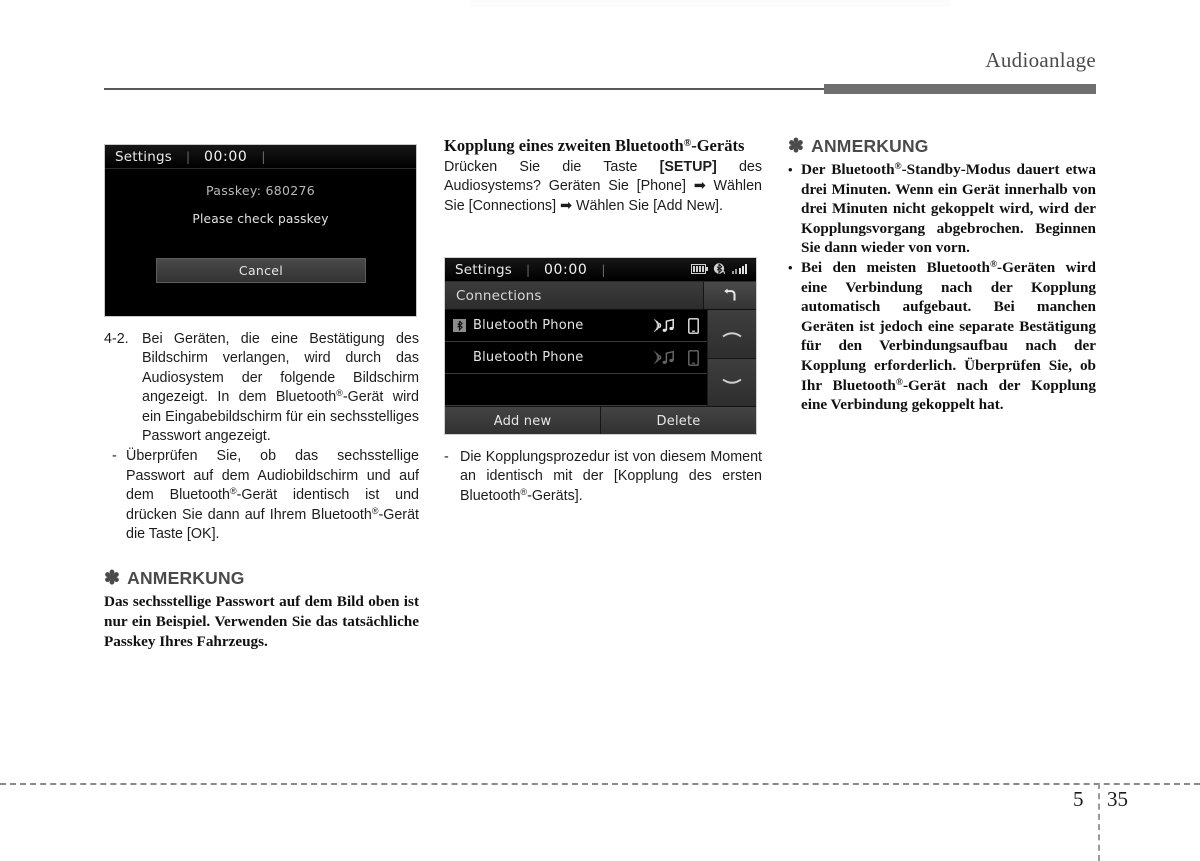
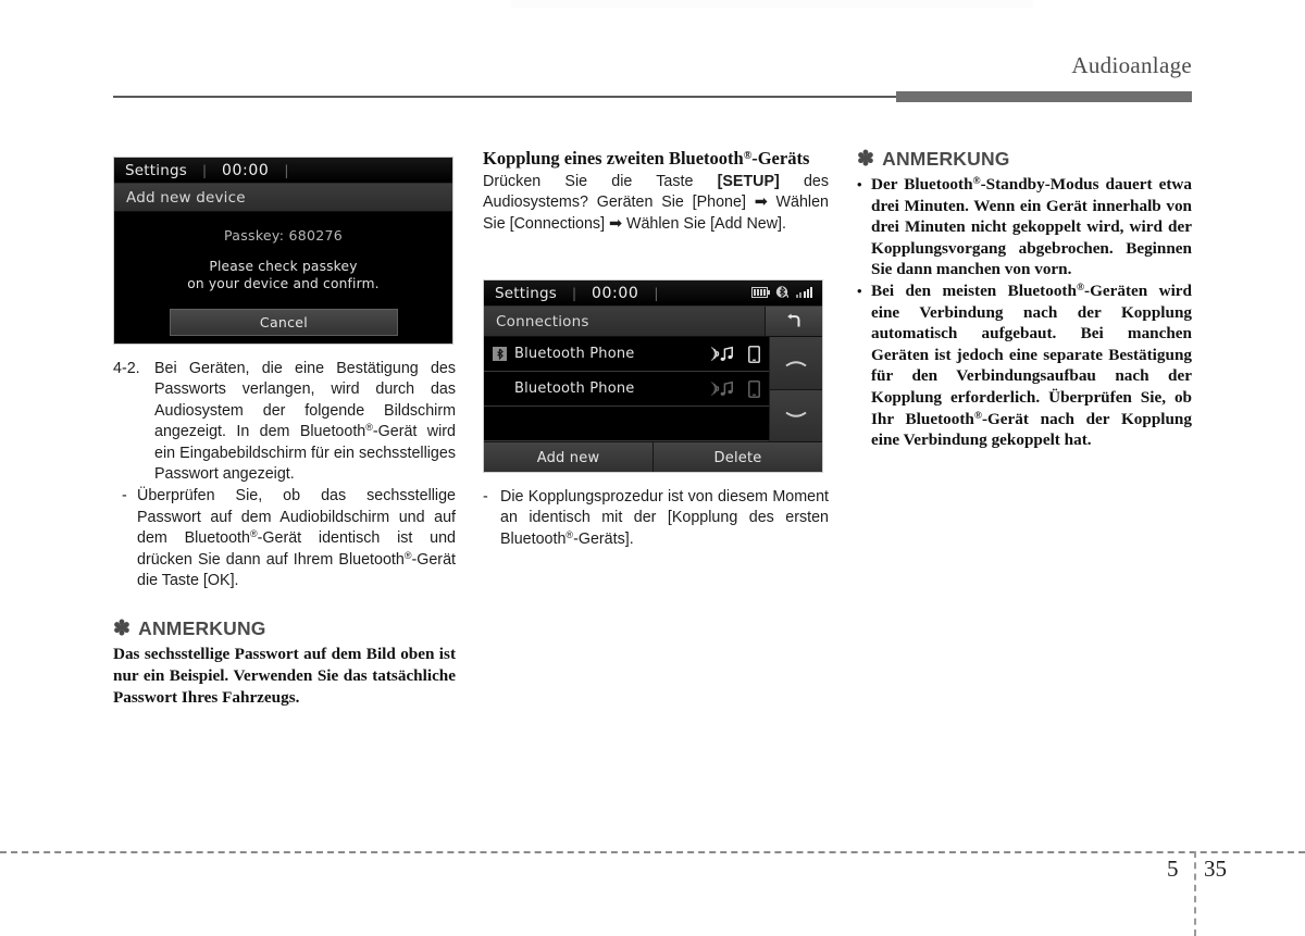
  Audioanlage
  Settings
  |
  00:00
  |
+ Add new device
  Passkey: 680276
  Please check passkey
+ on your device and confirm.
  Cancel
  4-2.
- Bei Geräten, die eine Bestätigung des Bildschirm verlangen, wird durch das Audiosystem der folgende Bildschirm angezeigt. In dem Bluetooth®-Gerät wird ein Eingabebildschirm für ein sechsstelliges Passwort angezeigt.
+ Bei Geräten, die eine Bestätigung des Passworts verlangen, wird durch das Audiosystem der folgende Bildschirm angezeigt. In dem Bluetooth®-Gerät wird ein Eingabebildschirm für ein sechsstelliges Passwort angezeigt.
  -
  Überprüfen Sie, ob das sechsstellige Passwort auf dem Audiobildschirm und auf dem Bluetooth®-Gerät identisch ist und drücken Sie dann auf Ihrem Bluetooth®-Gerät die Taste [OK].
  ✽
  ANMERKUNG
- Das sechsstellige Passwort auf dem Bild oben ist nur ein Beispiel. Verwenden Sie das tatsächliche Passkey Ihres Fahrzeugs.
+ Das sechsstellige Passwort auf dem Bild oben ist nur ein Beispiel. Verwenden Sie das tatsächliche Passwort Ihres Fahrzeugs.
  Kopplung eines zweiten Bluetooth®-Geräts
  Drücken Sie die Taste [SETUP] des Audiosystems? Geräten Sie [Phone] ➡ Wählen Sie [Connections] ➡ Wählen Sie [Add New].
  Settings
  |
  00:00
  |
  Connections
  Bluetooth Phone
  Bluetooth Phone
  Add new
  Delete
  -
  Die Kopplungsprozedur ist von diesem Moment an identisch mit der [Kopplung des ersten Bluetooth®-Geräts].
  ✽
  ANMERKUNG
  •
- Der Bluetooth®-Standby-Modus dauert etwa drei Minuten. Wenn ein Gerät innerhalb von drei Minuten nicht gekoppelt wird, wird der Kopplungsvorgang abgebrochen. Beginnen Sie dann wieder von vorn.
+ Der Bluetooth®-Standby-Modus dauert etwa drei Minuten. Wenn ein Gerät innerhalb von drei Minuten nicht gekoppelt wird, wird der Kopplungsvorgang abgebrochen. Beginnen Sie dann manchen von vorn.
  •
  Bei den meisten Bluetooth®-Geräten wird eine Verbindung nach der Kopplung automatisch aufgebaut. Bei manchen Geräten ist jedoch eine separate Bestätigung für den Verbindungsaufbau nach der Kopplung erforderlich. Überprüfen Sie, ob Ihr Bluetooth®-Gerät nach der Kopplung eine Verbindung gekoppelt hat.
  5
  35
